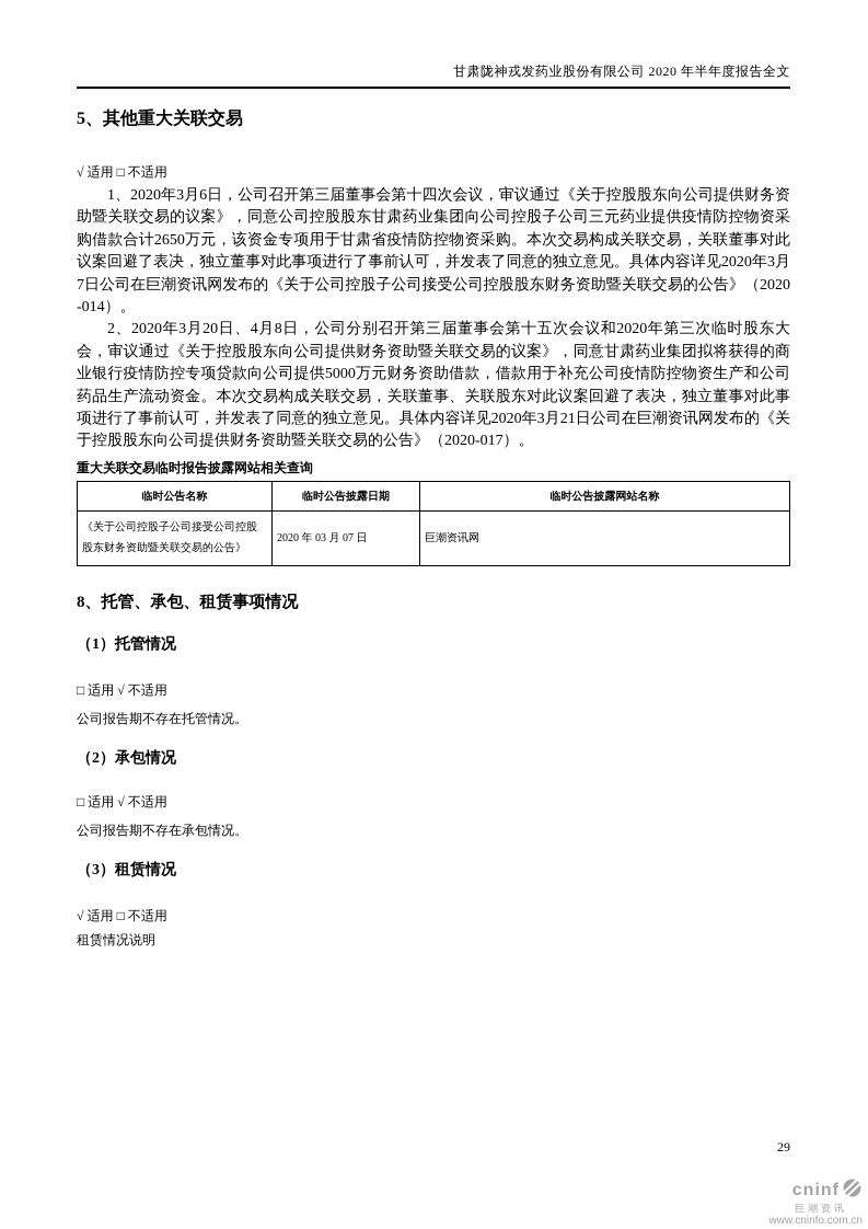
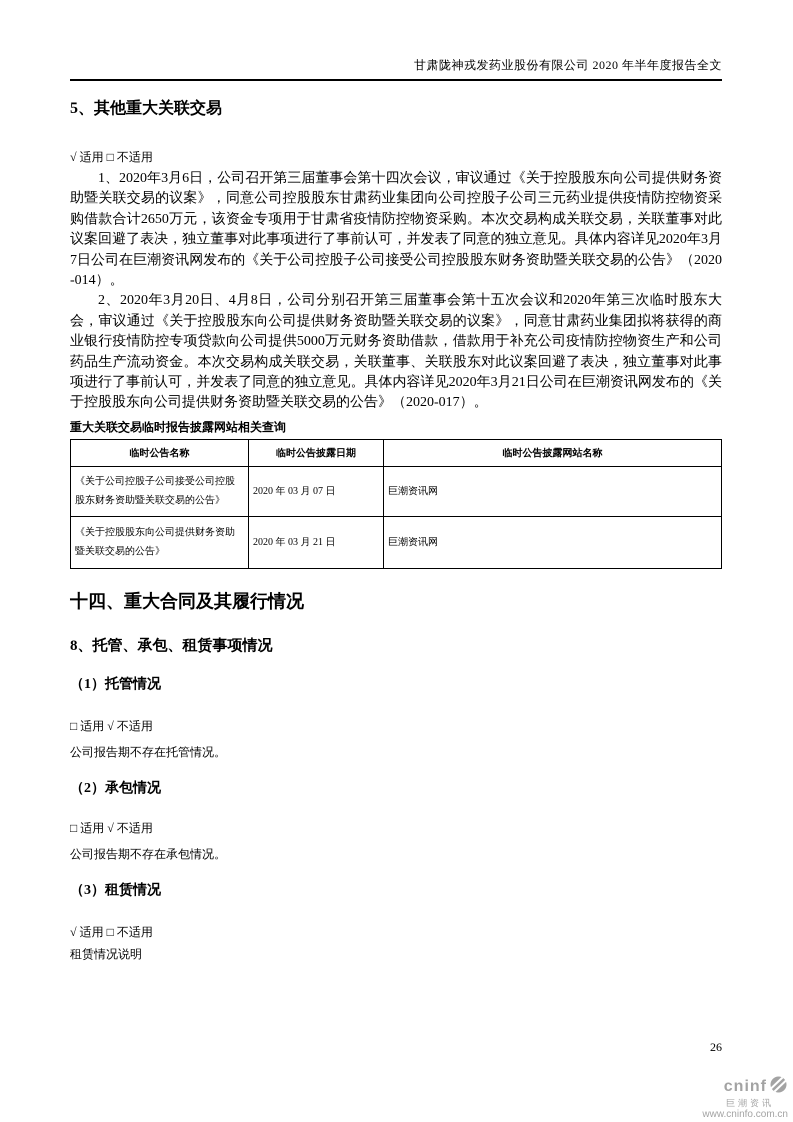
  甘肃陇神戎发药业股份有限公司 2020 年半年度报告全文
  5、其他重大关联交易
  √ 适用 □ 不适用
  1、2020年3月6日，公司召开第三届董事会第十四次会议，审议通过《关于控股股东向公司提供财务资助暨关联交易的议案》，同意公司控股股东甘肃药业集团向公司控股子公司三元药业提供疫情防控物资采购借款合计2650万元，该资金专项用于甘肃省疫情防控物资采购。本次交易构成关联交易，关联董事对此议案回避了表决，独立董事对此事项进行了事前认可，并发表了同意的独立意见。具体内容详见2020年3月7日公司在巨潮资讯网发布的《关于公司控股子公司接受公司控股股东财务资助暨关联交易的公告》（2020-014）。
  2、2020年3月20日、4月8日，公司分别召开第三届董事会第十五次会议和2020年第三次临时股东大会，审议通过《关于控股股东向公司提供财务资助暨关联交易的议案》，同意甘肃药业集团拟将获得的商业银行疫情防控专项贷款向公司提供5000万元财务资助借款，借款用于补充公司疫情防控物资生产和公司药品生产流动资金。本次交易构成关联交易，关联董事、关联股东对此议案回避了表决，独立董事对此事项进行了事前认可，并发表了同意的独立意见。具体内容详见2020年3月21日公司在巨潮资讯网发布的《关于控股股东向公司提供财务资助暨关联交易的公告》（2020-017）。
  重大关联交易临时报告披露网站相关查询
  临时公告名称	临时公告披露日期	临时公告披露网站名称
  《关于公司控股子公司接受公司控股股东财务资助暨关联交易的公告》	2020 年 03 月 07 日	巨潮资讯网
+ 《关于控股股东向公司提供财务资助暨关联交易的公告》	2020 年 03 月 21 日	巨潮资讯网
+ 十四、重大合同及其履行情况
  8、托管、承包、租赁事项情况
  （1）托管情况
  □ 适用 √ 不适用
  公司报告期不存在托管情况。
  （2）承包情况
  □ 适用 √ 不适用
  公司报告期不存在承包情况。
  （3）租赁情况
  √ 适用 □ 不适用
  租赁情况说明
- 29
+ 26
  cninf
  巨潮资讯
  www.cninfo.com.cn
